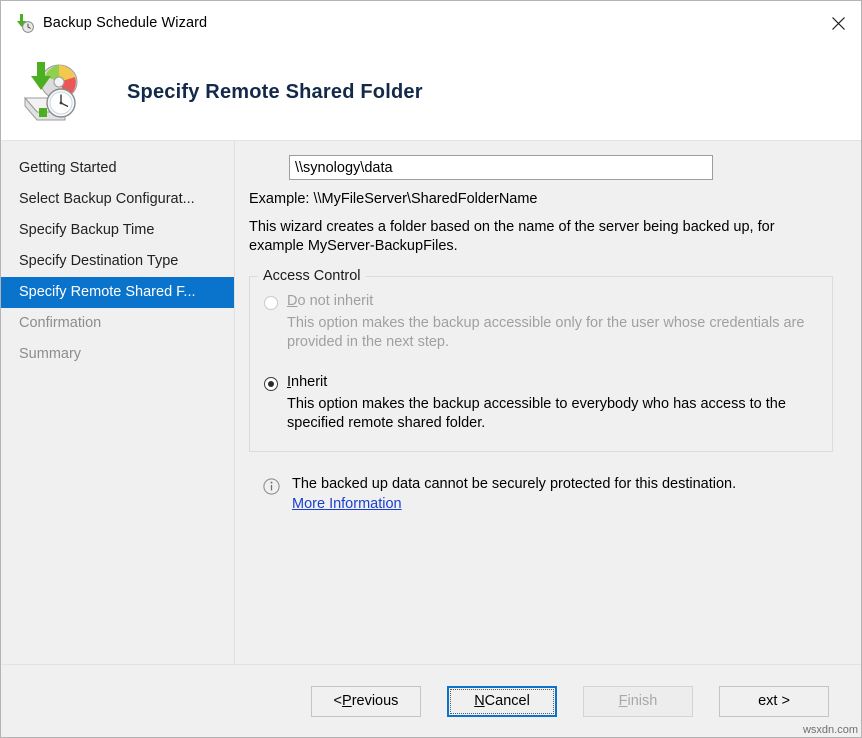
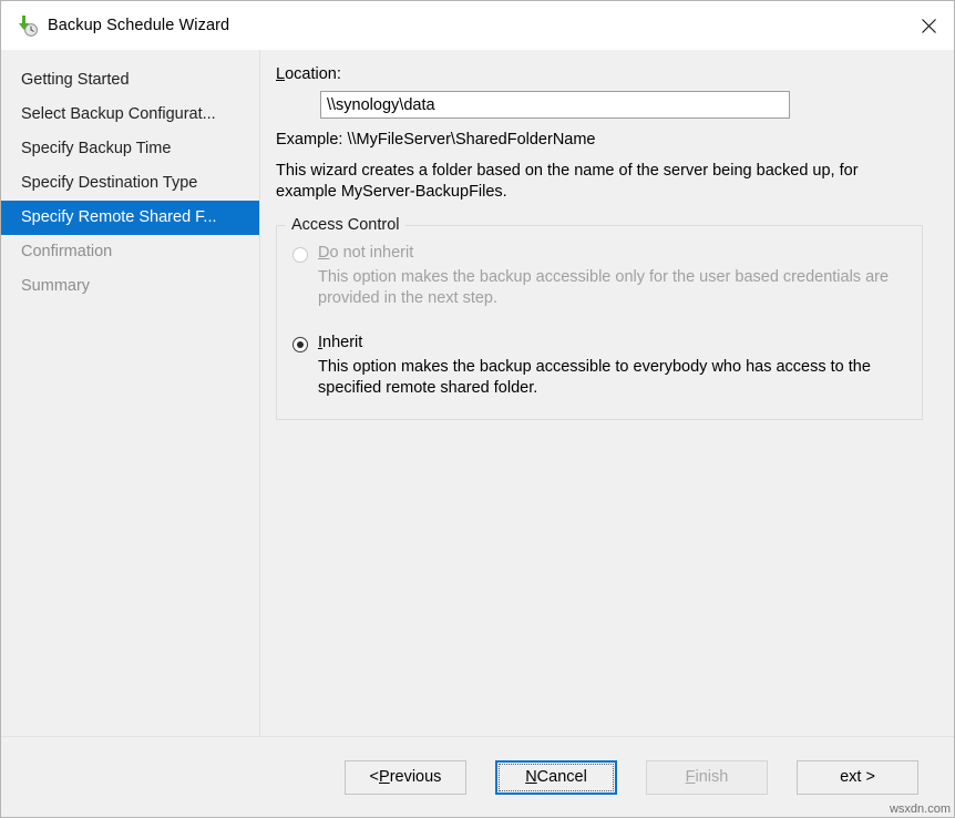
  Backup Schedule Wizard
- Specify Remote Shared Folder
  Getting Started
  Select Backup Configurat...
  Specify Backup Time
  Specify Destination Type
  Specify Remote Shared F...
  Confirmation
  Summary
+ Location:
  \\synology\data
  Example: \\MyFileServer\SharedFolderName
  This wizard creates a folder based on the name of the server being backed up, for example MyServer-BackupFiles.
  Access Control
  Do not inherit
- This option makes the backup accessible only for the user whose credentials are provided in the next step.
+ This option makes the backup accessible only for the user based credentials are provided in the next step.
  Inherit
  This option makes the backup accessible to everybody who has access to the specified remote shared folder.
- The backed up data cannot be securely protected for this destination.
- More Information
  <
  P
  revious
  N
  Cancel
  F
  inish
  ext >
  wsxdn.com
